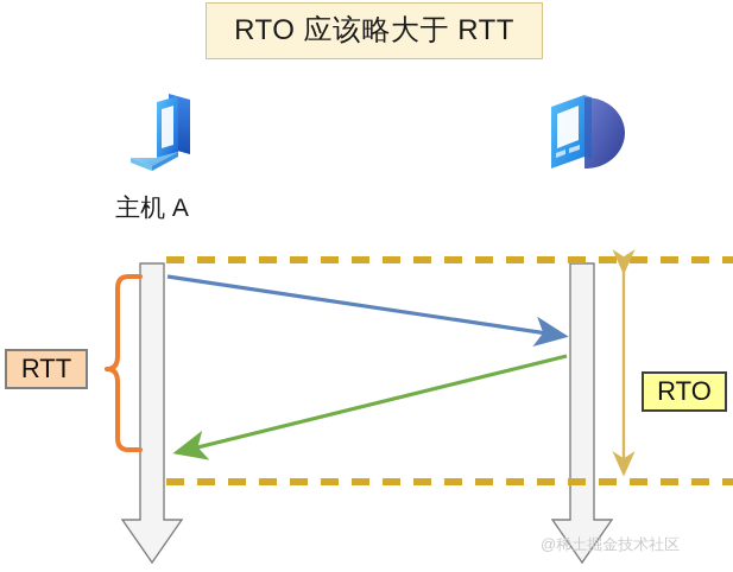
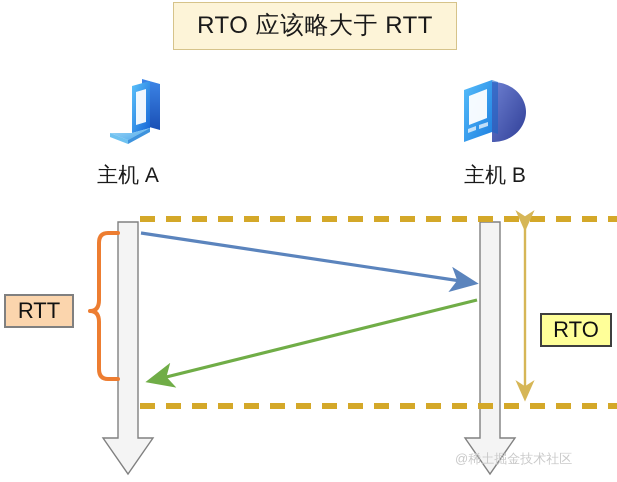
  RTO 应该略大于 RTT
  主机 A
+ 主机 B
  RTT
  RTO
  @稀土掘金技术社区
